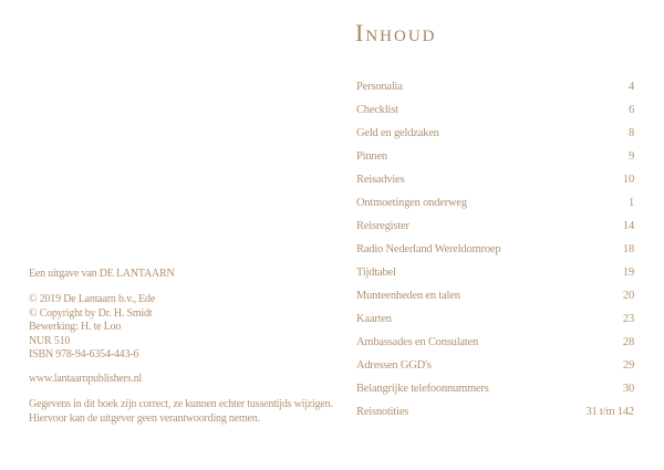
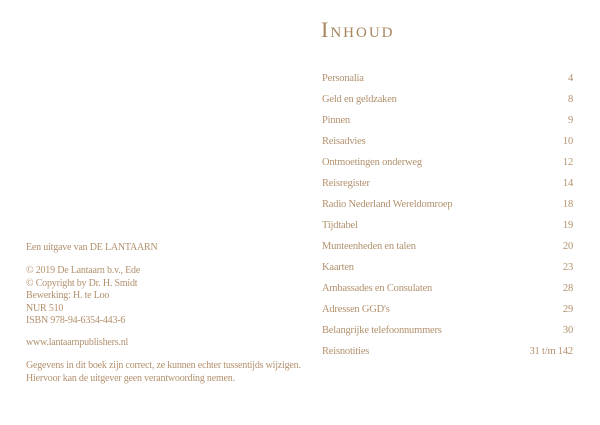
  Een uitgave van DE LANTAARN
  © 2019 De Lantaarn b.v., Ede
  © Copyright by Dr. H. Smidt
  Bewerking: H. te Loo
  NUR 510
  ISBN 978-94-6354-443-6
  www.lantaarnpublishers.nl
  Gegevens in dit boek zijn correct, ze kunnen echter tussentijds wijzigen.
  Hiervoor kan de uitgever geen verantwoording nemen.
  Inhoud
  Personalia
  4
- Checklist
- 6
  Geld en geldzaken
  8
  Pinnen
  9
  Reisadvies
  10
  Ontmoetingen onderweg
- 1
+ 12
  Reisregister
  14
  Radio Nederland Wereldomroep
  18
  Tijdtabel
  19
  Munteenheden en talen
  20
  Kaarten
  23
  Ambassades en Consulaten
  28
  Adressen GGD's
  29
  Belangrijke telefoonnummers
  30
  Reisnotities
  31 t/m 142
